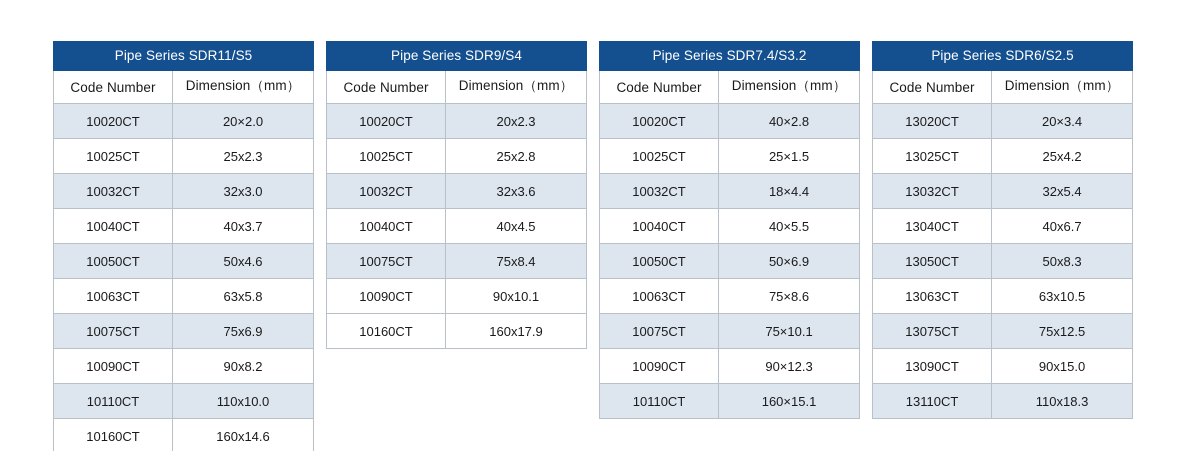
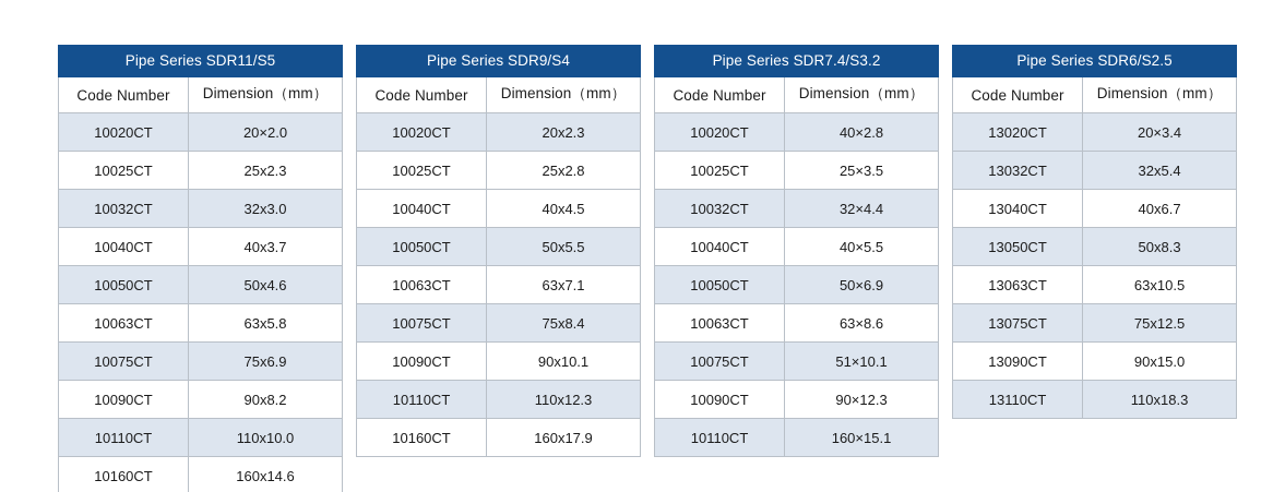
  Pipe Series SDR11/S5
  Code Number	Dimension（mm）
  10020CT	20×2.0
  10025CT	25x2.3
  10032CT	32x3.0
  10040CT	40x3.7
  10050CT	50x4.6
  10063CT	63x5.8
  10075CT	75x6.9
  10090CT	90x8.2
  10110CT	110x10.0
  10160CT	160x14.6
  Pipe Series SDR9/S4
  Code Number	Dimension（mm）
  10020CT	20x2.3
  10025CT	25x2.8
- 10032CT	32x3.6
  10040CT	40x4.5
+ 10050CT	50x5.5
+ 10063CT	63x7.1
  10075CT	75x8.4
  10090CT	90x10.1
+ 10110CT	110x12.3
  10160CT	160x17.9
  Pipe Series SDR7.4/S3.2
  Code Number	Dimension（mm）
  10020CT	40×2.8
- 10025CT	25×1.5
+ 10025CT	25×3.5
- 10032CT	18×4.4
+ 10032CT	32×4.4
  10040CT	40×5.5
  10050CT	50×6.9
- 10063CT	75×8.6
+ 10063CT	63×8.6
- 10075CT	75×10.1
+ 10075CT	51×10.1
  10090CT	90×12.3
  10110CT	160×15.1
  Pipe Series SDR6/S2.5
  Code Number	Dimension（mm）
  13020CT	20×3.4
- 13025CT	25x4.2
  13032CT	32x5.4
  13040CT	40x6.7
  13050CT	50x8.3
  13063CT	63x10.5
  13075CT	75x12.5
  13090CT	90x15.0
  13110CT	110x18.3
